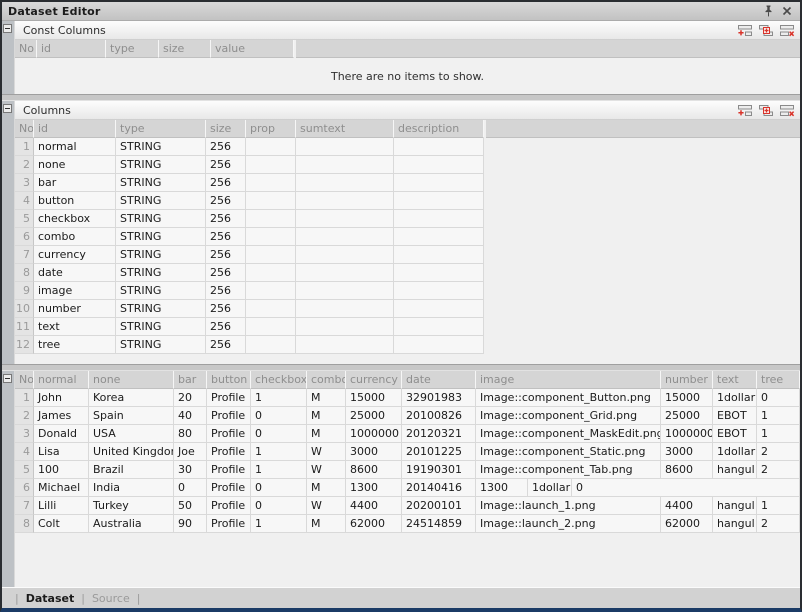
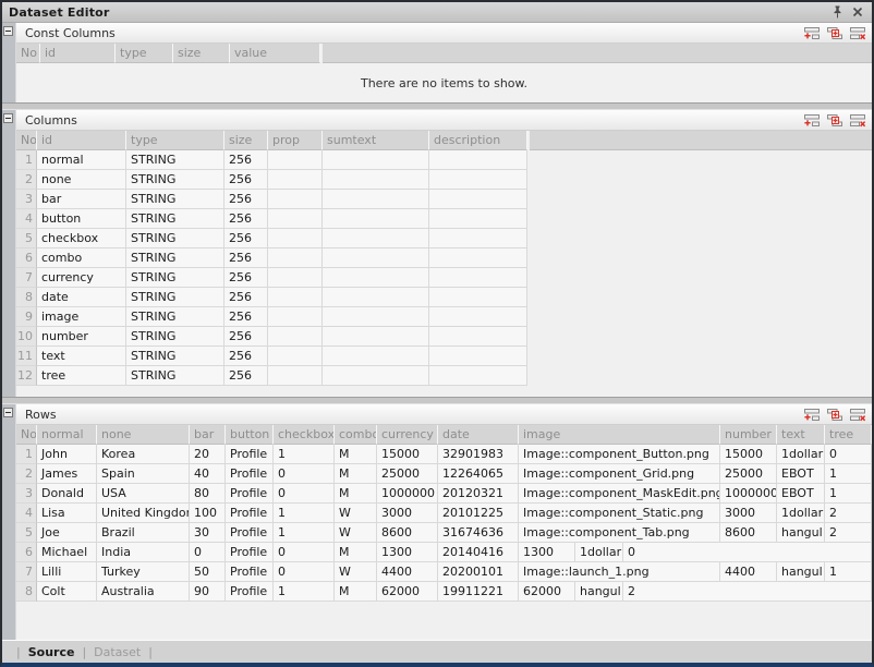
  Dataset Editor
  Const Columns
  No
  id
  type
  size
  value
  There are no items to show.
  Columns
  No
  id
  type
  size
  prop
  sumtext
  description
  1
  normal
  STRING
  256
  2
  none
  STRING
  256
  3
  bar
  STRING
  256
  4
  button
  STRING
  256
  5
  checkbox
  STRING
  256
  6
  combo
  STRING
  256
  7
  currency
  STRING
  256
  8
  date
  STRING
  256
  9
  image
  STRING
  256
  10
  number
  STRING
  256
  11
  text
  STRING
  256
  12
  tree
  STRING
  256
+ Rows
  No
  normal
  none
  bar
  button
  checkbox
  combo
  currency
  date
  image
  number
  text
  tree
  1
  John
  Korea
  20
  Profile
  1
  M
  15000
  32901983
  Image::component_Button.png
  15000
  1dollar
  0
  2
  James
  Spain
  40
  Profile
  0
  M
  25000
- 20100826
+ 12264065
  Image::component_Grid.png
  25000
  EBOT
  1
  3
  Donald
  USA
  80
  Profile
  0
  M
  1000000
  20120321
  Image::component_MaskEdit.pn
  1000000
  EBOT
  1
  4
  Lisa
  United Kingdo
- Joe
+ 100
  Profile
  1
  W
  3000
  20101225
  Image::component_Static.png
  3000
  1dollar
  2
  5
- 100
+ Joe
  Brazil
  30
  Profile
  1
  W
  8600
- 19190301
+ 31674636
  Image::component_Tab.png
  8600
  hangul
  2
  6
  Michael
  India
  0
  Profile
  0
  M
  1300
  20140416
  1300
  1dollar
  0
  7
  Lilli
  Turkey
  50
  Profile
  0
  W
  4400
  20200101
  Image::launch_1.png
  4400
  hangul
  1
  8
  Colt
  Australia
  90
  Profile
  1
  M
  62000
- 24514859
+ 19911221
- Image::launch_2.png
  62000
  hangul
  2
  |
- Dataset
+ Source
  |
- Source
+ Dataset
  |
